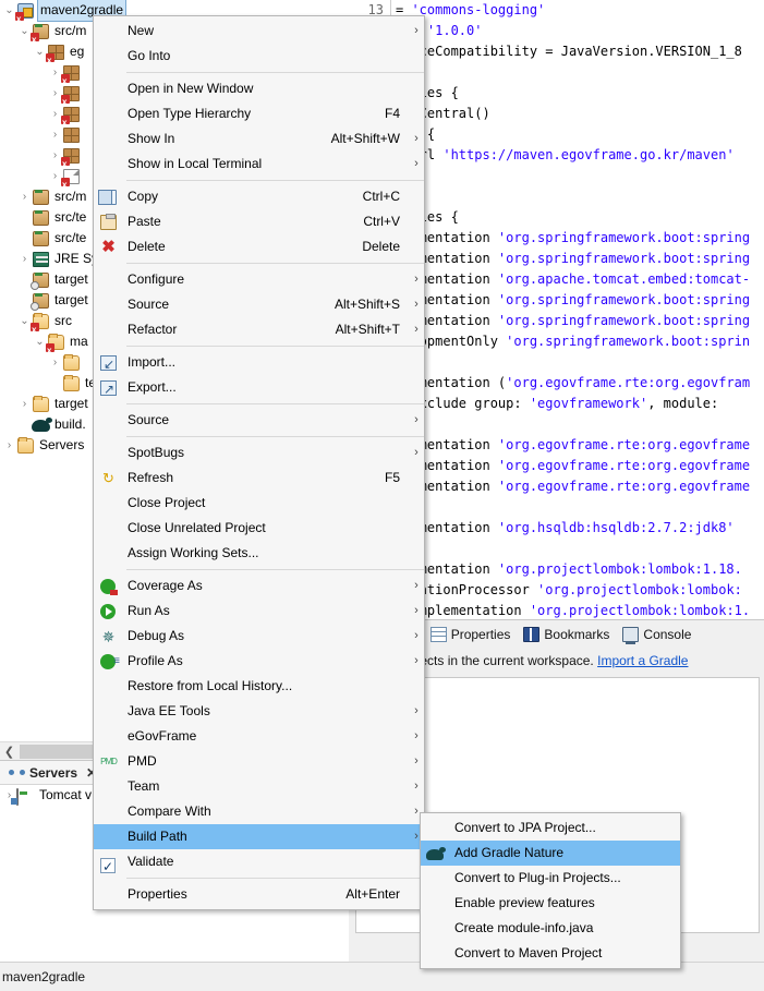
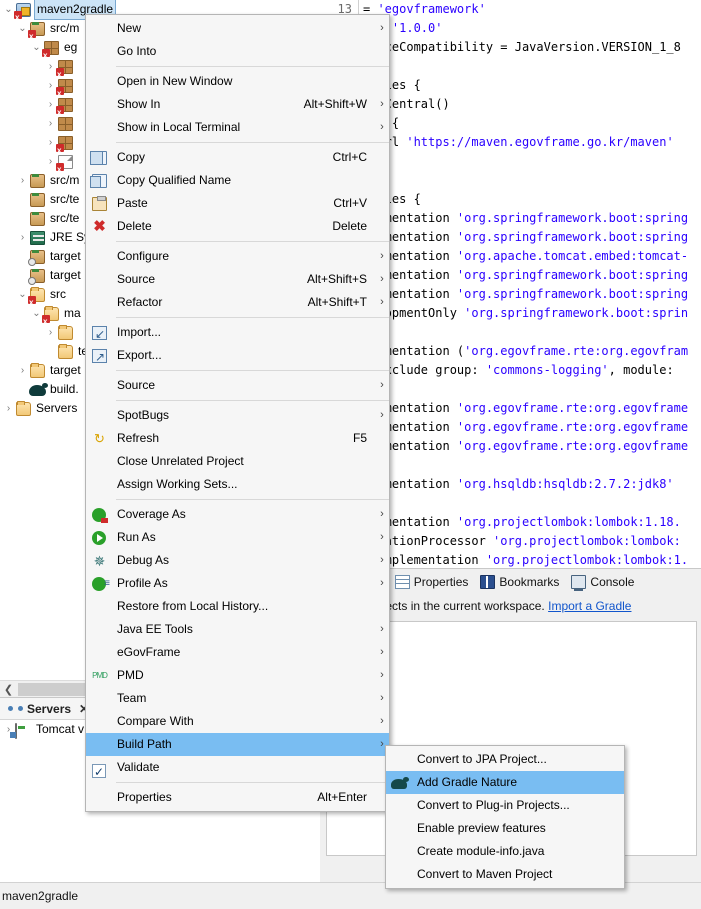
  ⌄
  maven2gradle
  ⌄
  src/m
  ⌄
  eg
  ›
  ›
  ›
  ›
  ›
  ›
  ›
  src/m
  src/te
  src/te
  ›
  JRE S
  target
  target
  ⌄
  src
  ⌄
  ma
  ›
  ›
  target
  build.
  ›
  Servers
  ❮
  Servers
  ›
  Tomcat v
  13
- = 'commons-logging'
+ = 'egovframework'
  '1.0.0'
  eCompatibility = JavaVersion.VERSION_1_8
  l 'https://maven.egovframe.go.kr/maven'
  entation 'org.springframework.boot:spring
  entation 'org.springframework.boot:spring
  entation 'org.apache.tomcat.embed:tomcat-
  entation 'org.springframework.boot:spring
  entation 'org.springframework.boot:spring
  pmentOnly 'org.springframework.boot:sprin
  entation ('org.egovframe.rte:org.egovfram
- clude group: 'egovframework', module:
+ clude group: 'commons-logging', module:
  entation 'org.egovframe.rte:org.egovframe
  entation 'org.egovframe.rte:org.egovframe
  entation 'org.egovframe.rte:org.egovframe
  entation 'org.hsqldb:hsqldb:2.7.2:jdk8'
  entation 'org.projectlombok:lombok:1.18.
  tionProcessor 'org.projectlombok:lombok:
  plementation 'org.projectlombok:lombok:1.
  Properties
  Bookmarks
  Console
  cts in the current workspace. Import a Gradle
  maven2gradle
  New
  ›
  Go Into
  Open in New Window
- Open Type Hierarchy
- F4
  Show In
  Alt+Shift+W
  ›
  Show in Local Terminal
  ›
  Copy
  Ctrl+C
+ Copy Qualified Name
  Paste
  Ctrl+V
  ✖
  Delete
  Delete
  Configure
  ›
  Source
  Alt+Shift+S
  ›
  Refactor
  Alt+Shift+T
  ›
  Import...
  Export...
  Source
  ›
  SpotBugs
  ›
  ↻
  Refresh
  F5
- Close Project
  Close Unrelated Project
  Assign Working Sets...
  Coverage As
  ›
  Run As
  ›
  ✵
  Debug As
  ›
  Profile As
  ›
  Restore from Local History...
  Java EE Tools
  ›
  eGovFrame
  ›
  PMD
  PMD
  ›
  Team
  ›
  Compare With
  ›
  Build Path
  ›
  Validate
  Properties
  Alt+Enter
  Convert to JPA Project...
  Add Gradle Nature
  Convert to Plug-in Projects...
  Enable preview features
  Create module-info.java
  Convert to Maven Project
